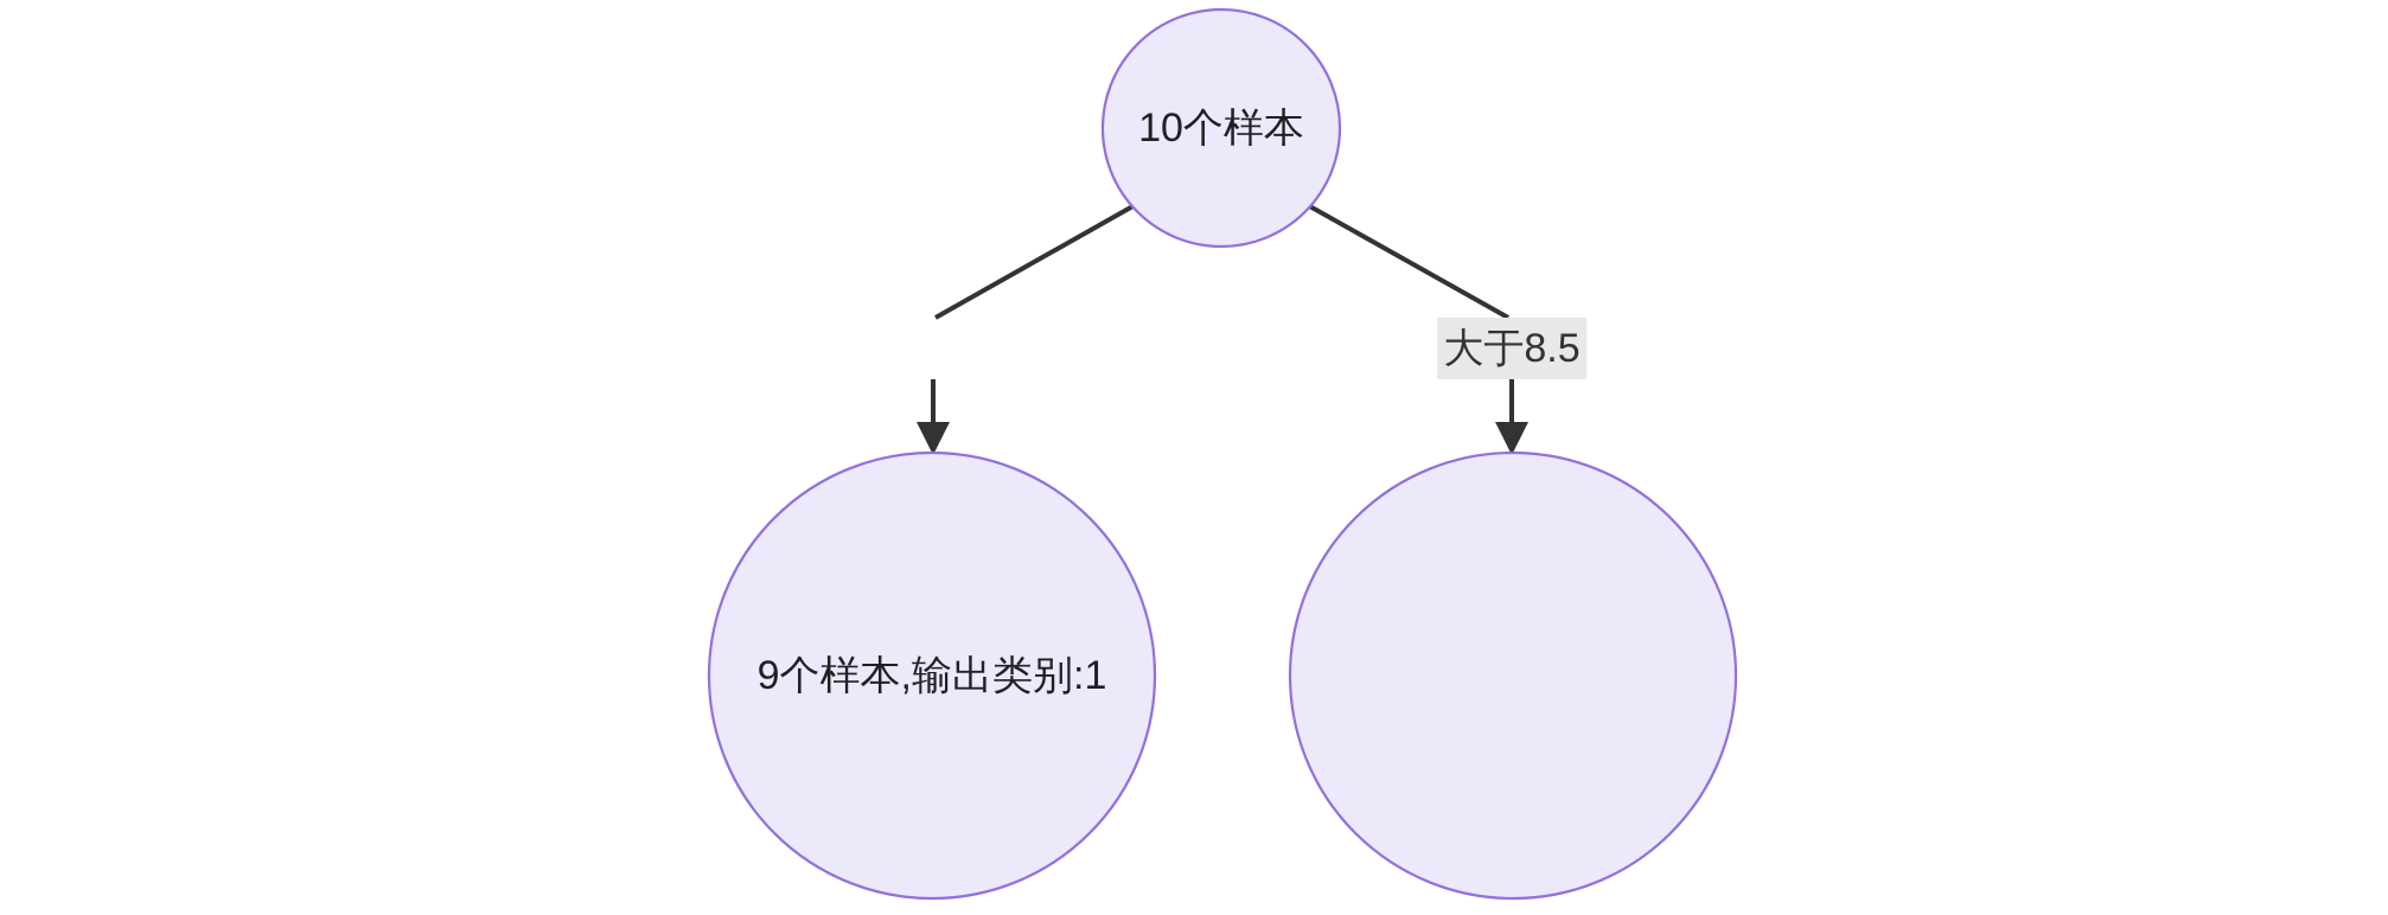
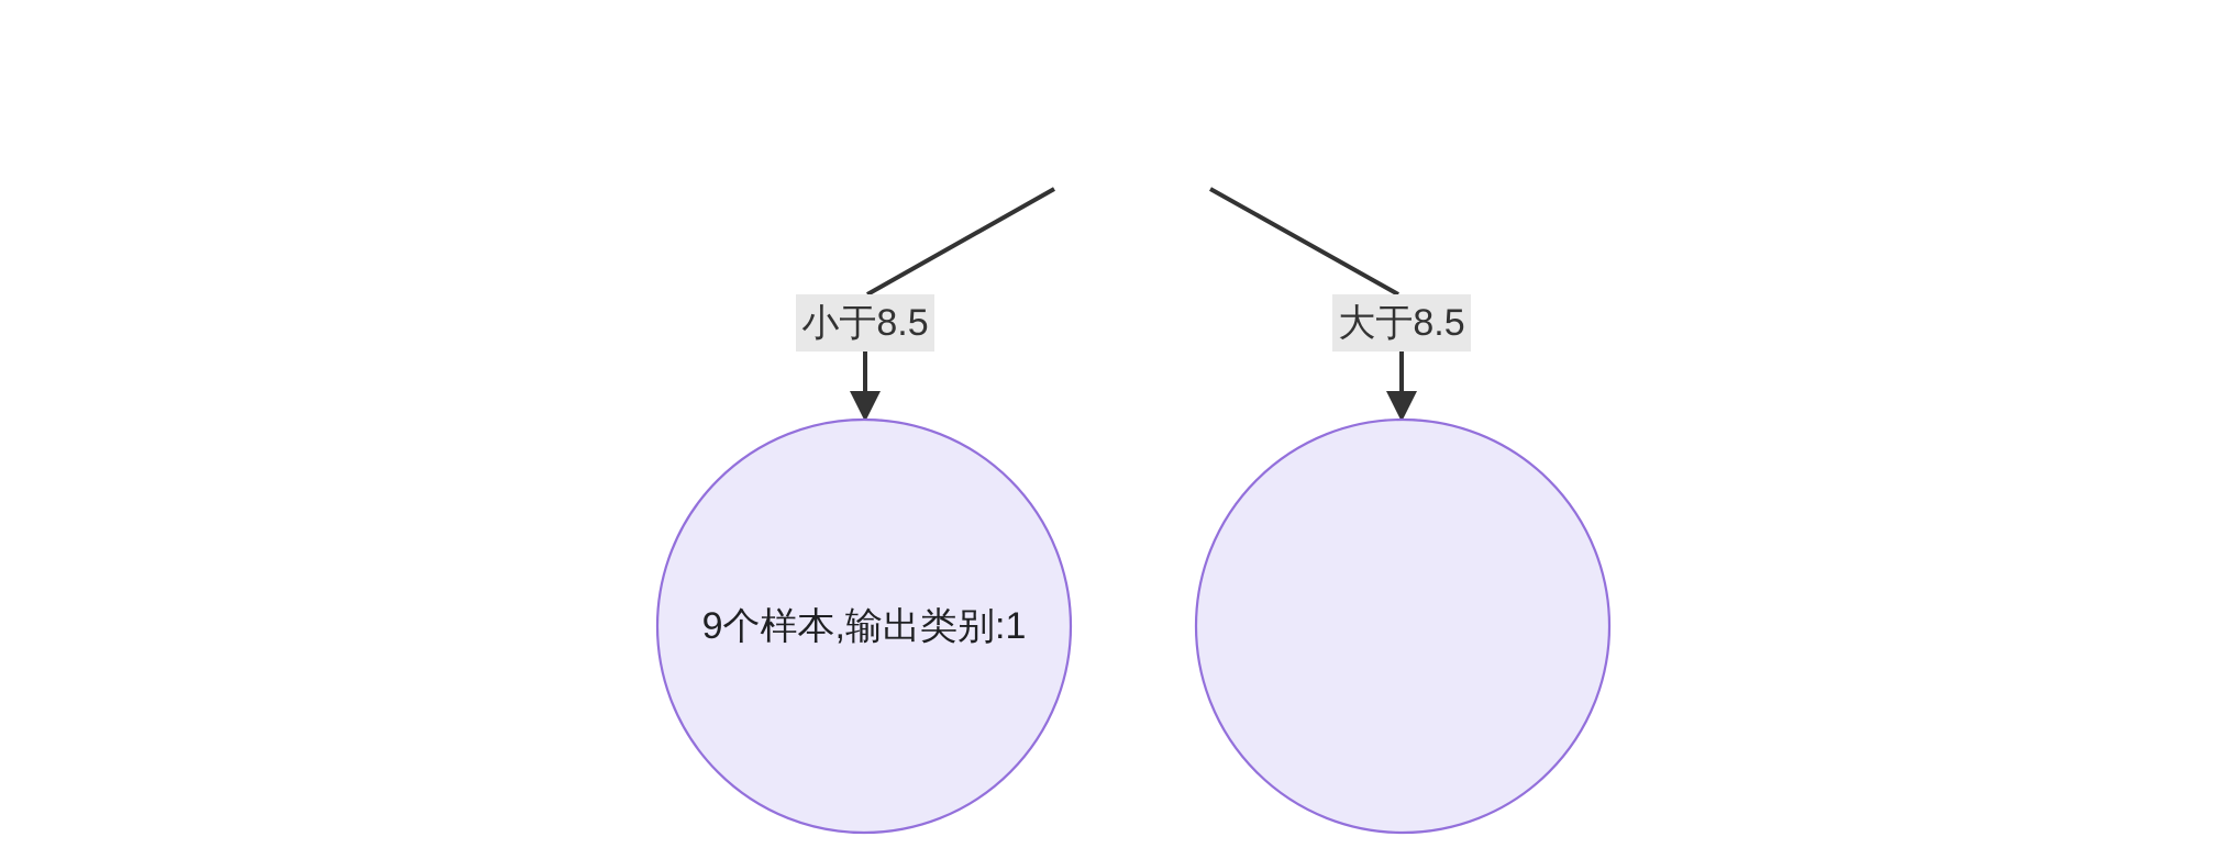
- 10个样本
  9个样本,输出类别:1
+ 小于8.5
  大于8.5
